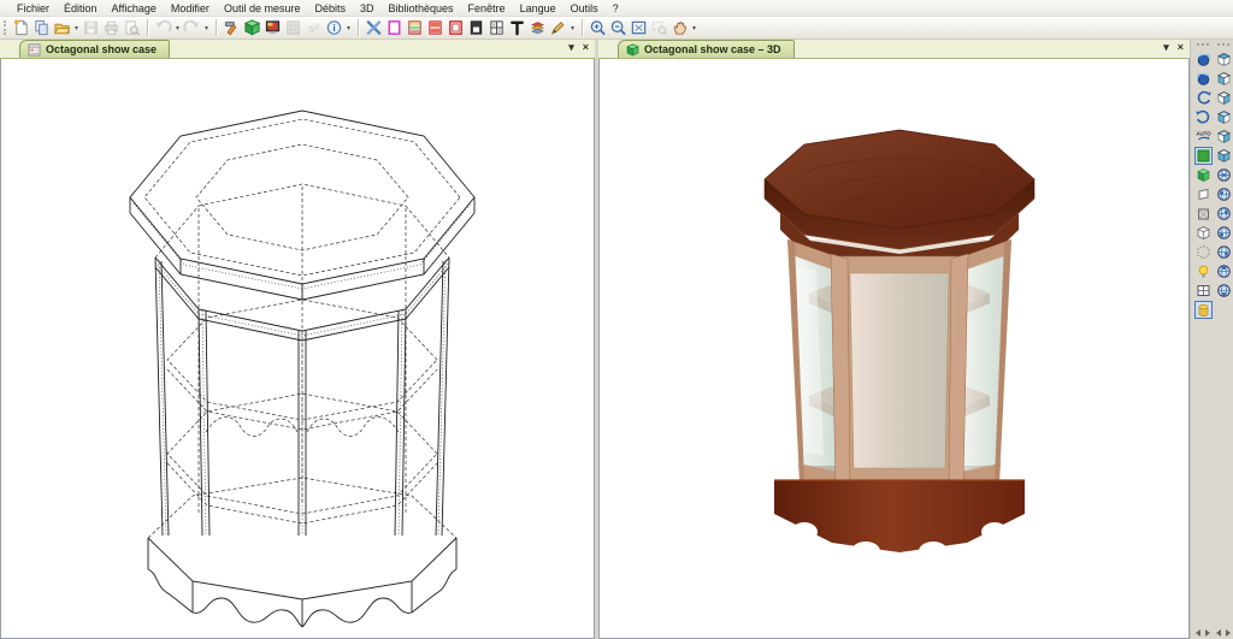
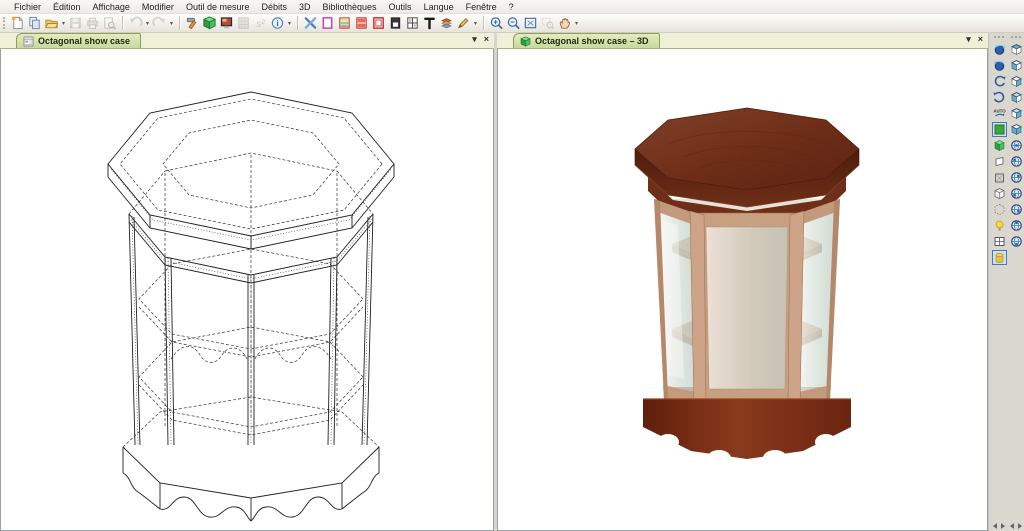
  Fichier
  Édition
  Affichage
  Modifier
  Outil de mesure
  Débits
  3D
  Bibliothèques
- Fenêtre
+ Outils
  Langue
- Outils
+ Fenêtre
  ?
  s²
  i
  Octagonal show case
  ▾
  ×
  Octagonal show case – 3D
  ▾
  ×
